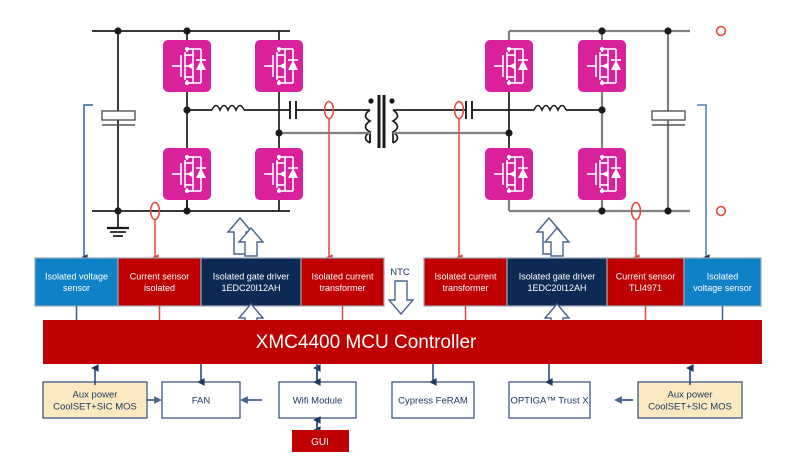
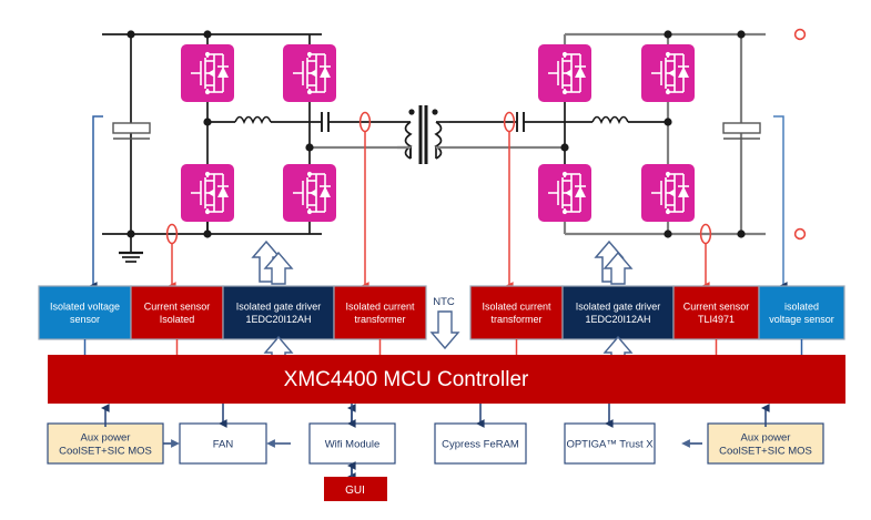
  Isolated voltage
  sensor
  Current sensor
- isolated
+ Isolated
  Isolated gate driver
  1EDC20I12AH
  Isolated current
  transformer
  Isolated current
  transformer
  Isolated gate driver
  1EDC20I12AH
  Current sensor
  TLI4971
- Isolated
+ isolated
  voltage sensor
  NTC
  XMC4400 MCU Controller
  Aux power
  CoolSET+SIC MOS
  FAN
  Wifi Module
  Cypress FeRAM
  OPTIGA™ Trust X
  Aux power
  CoolSET+SIC MOS
  GUI
